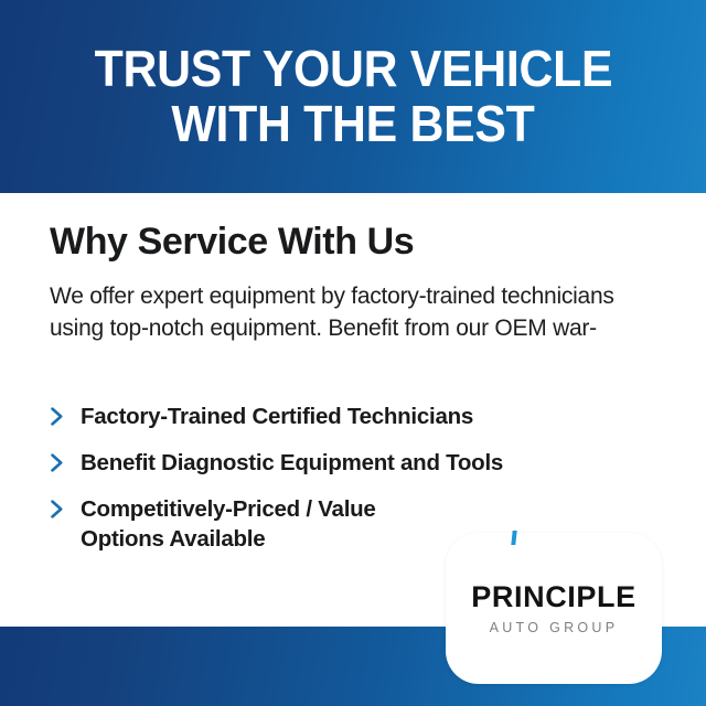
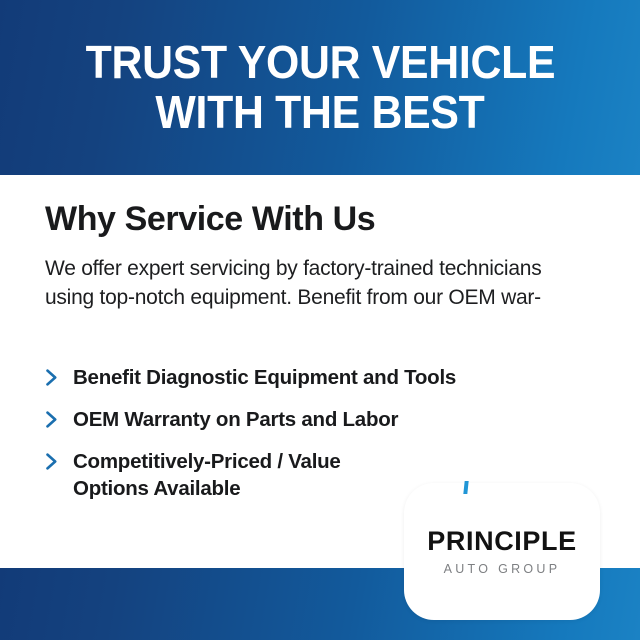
  TRUST YOUR VEHICLE
  WITH THE BEST
  Why Service With Us
- We offer expert equipment by factory-trained technicians
+ We offer expert servicing by factory-trained technicians
  using top-notch equipment. Benefit from our OEM war-
- Factory-Trained Certified Technicians
  Benefit Diagnostic Equipment and Tools
+ OEM Warranty on Parts and Labor
  Competitively-Priced / Value
  Options Available
  PRINCIPLE
  AUTO GROUP
